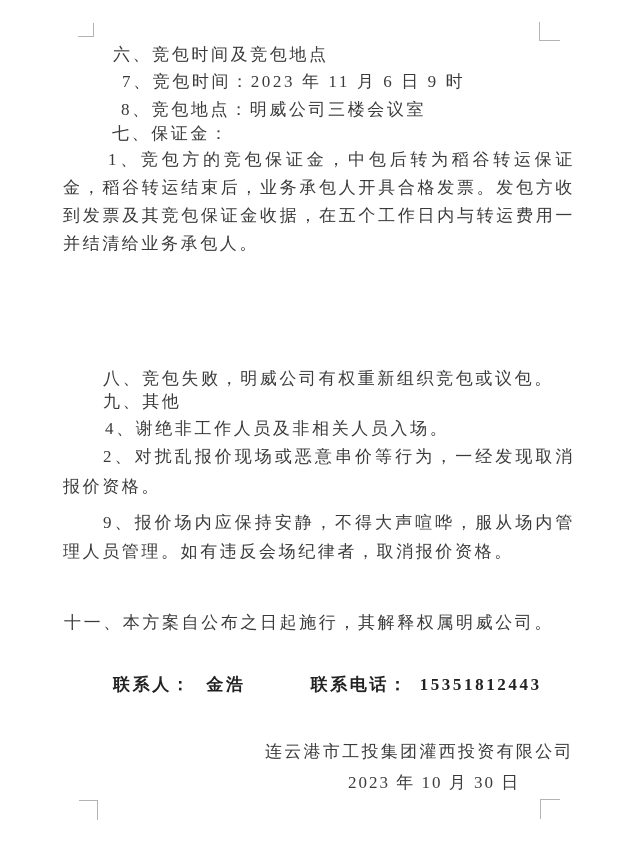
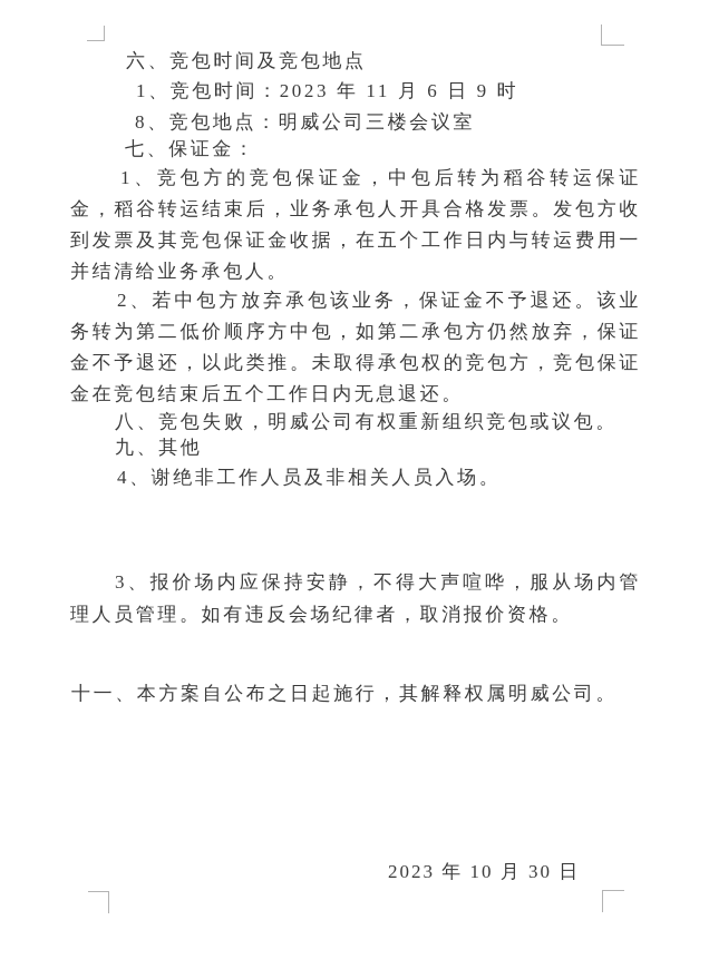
  六、竞包时间及竞包地点
- 7、竞包时间：2023 年 11 月 6 日 9 时
+ 1、竞包时间：2023 年 11 月 6 日 9 时
  8、竞包地点：明威公司三楼会议室
  七、保证金：
  1、竞包方的竞包保证金，中包后转为稻谷转运保证金，稻谷转运结束后，业务承包人开具合格发票。发包方收到发票及其竞包保证金收据，在五个工作日内与转运费用一并结清给业务承包人。
+ 2、若中包方放弃承包该业务，保证金不予退还。该业务转为第二低价顺序方中包，如第二承包方仍然放弃，保证金不予退还，以此类推。未取得承包权的竞包方，竞包保证金在竞包结束后五个工作日内无息退还。
  八、竞包失败，明威公司有权重新组织竞包或议包。
  九、其他
  4、谢绝非工作人员及非相关人员入场。
- 2、对扰乱报价现场或恶意串价等行为，一经发现取消报价资格。
- 9、报价场内应保持安静，不得大声喧哗，服从场内管理人员管理。如有违反会场纪律者，取消报价资格。
+ 3、报价场内应保持安静，不得大声喧哗，服从场内管理人员管理。如有违反会场纪律者，取消报价资格。
  十一、本方案自公布之日起施行，其解释权属明威公司。
- 联系人： 金浩 联系电话： 15351812443
- 连云港市工投集团灌西投资有限公司
  2023 年 10 月 30 日
